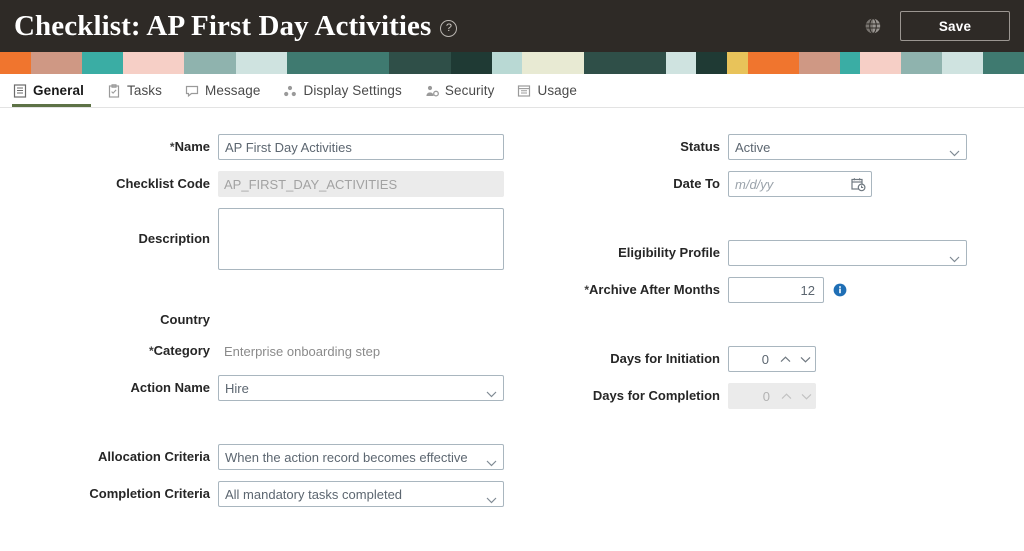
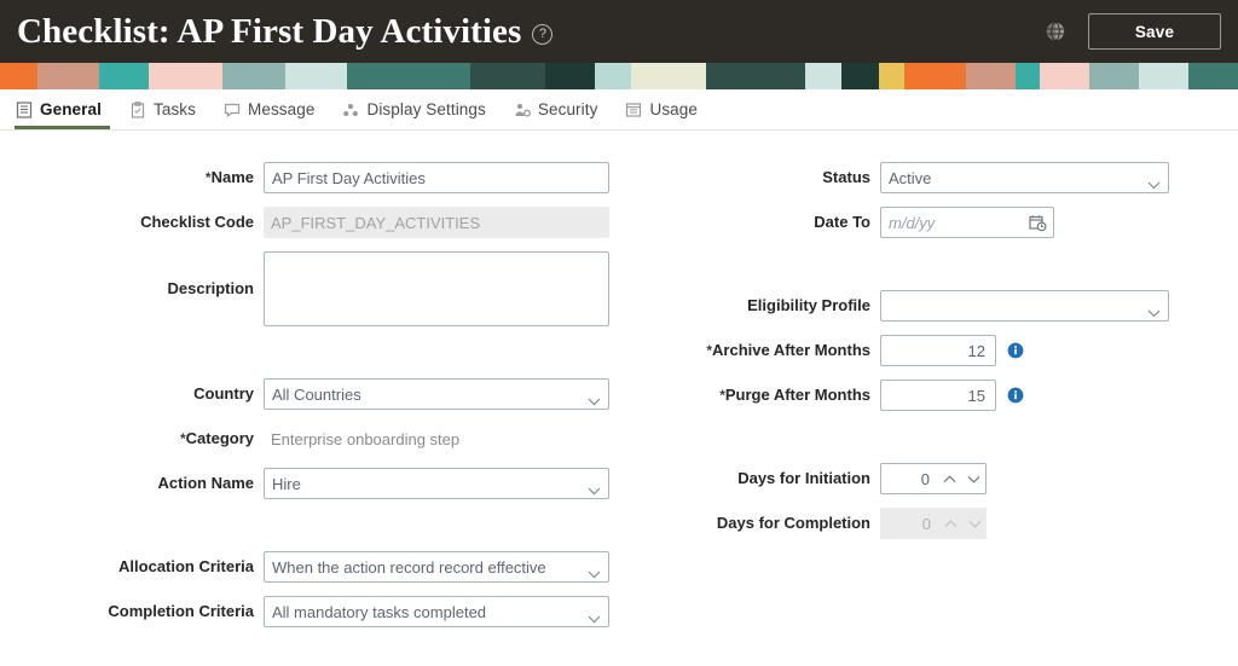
  Checklist: AP First Day Activities
  ?
  Save
  General
  Tasks
  Message
  Display Settings
  Security
  Usage
  *Name
  AP First Day Activities
  Checklist Code
  AP_FIRST_DAY_ACTIVITIES
  Description
  Country
+ All Countries
  *Category
  Enterprise onboarding step
  Action Name
  Hire
  Allocation Criteria
- When the action record becomes effective
+ When the action record record effective
  Completion Criteria
  All mandatory tasks completed
  Status
  Active
  Date To
  m/d/yy
  Eligibility Profile
  *Archive After Months
  12
+ *Purge After Months
+ 15
  Days for Initiation
  0
  Days for Completion
  0
